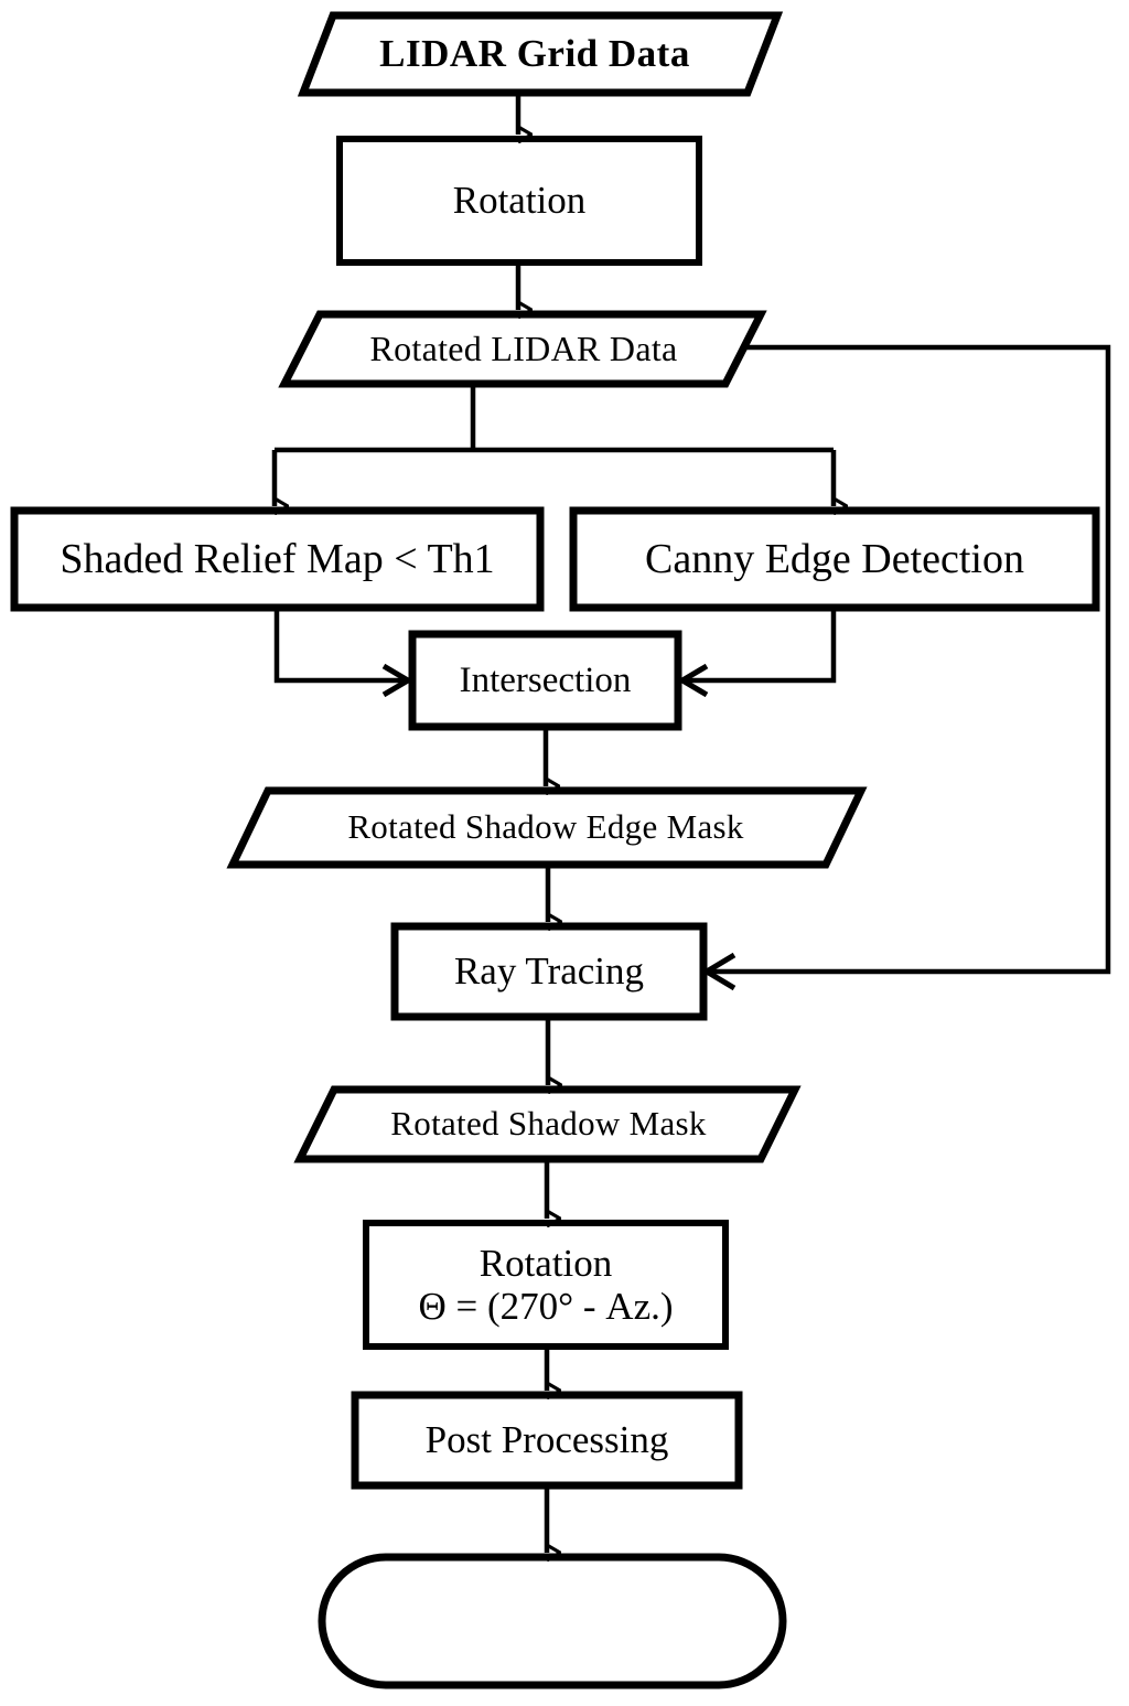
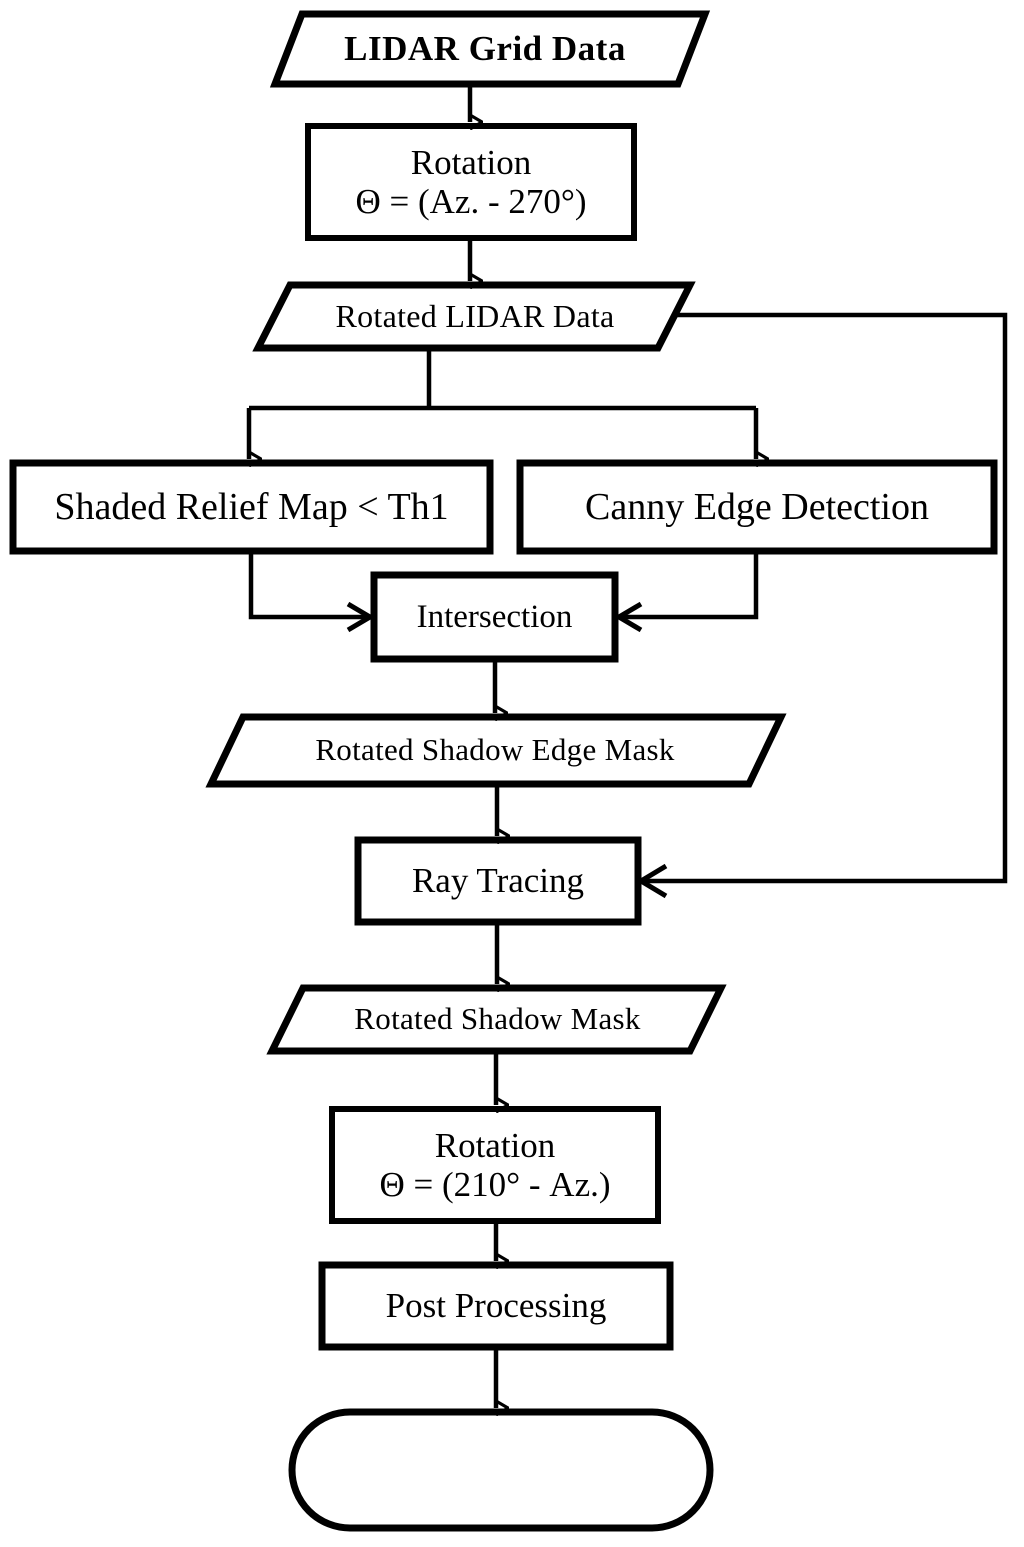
  LIDAR Grid Data
  Rotation
+ Θ = (Az. - 270°)
  Rotated LIDAR Data
  Shaded Relief Map < Th1
  Canny Edge Detection
  Intersection
  Rotated Shadow Edge Mask
  Ray Tracing
  Rotated Shadow Mask
  Rotation
- Θ = (270° - Az.)
+ Θ = (210° - Az.)
  Post Processing
